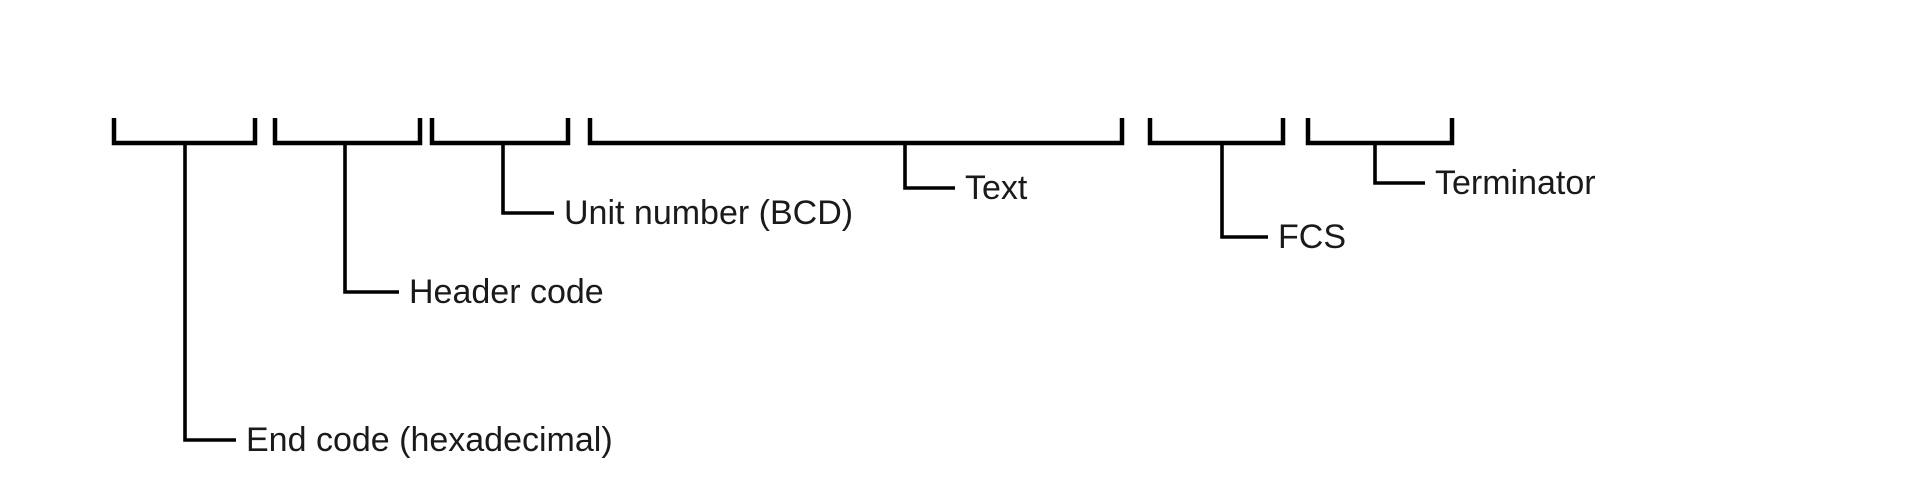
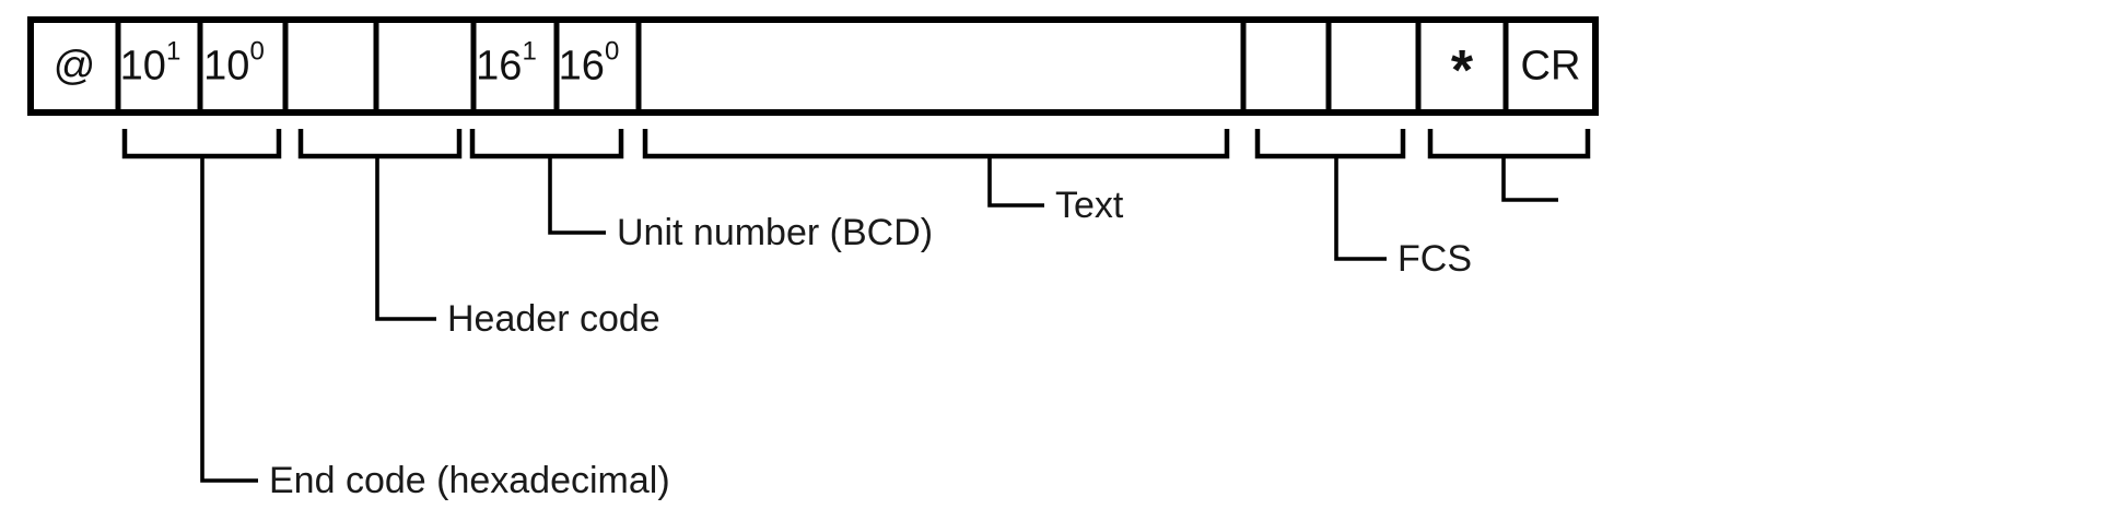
+ @
+ 101
+ 100
+ 161
+ 160
+ *
+ CR
  End code (hexadecimal)
  Header code
  Unit number (BCD)
  Text
  FCS
- Terminator
